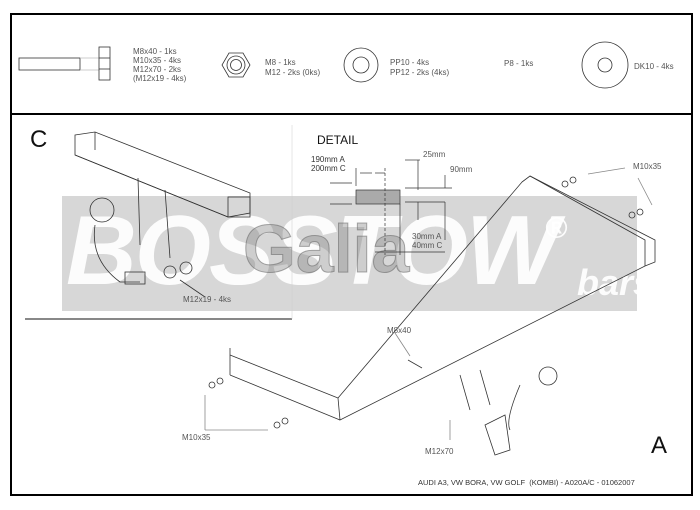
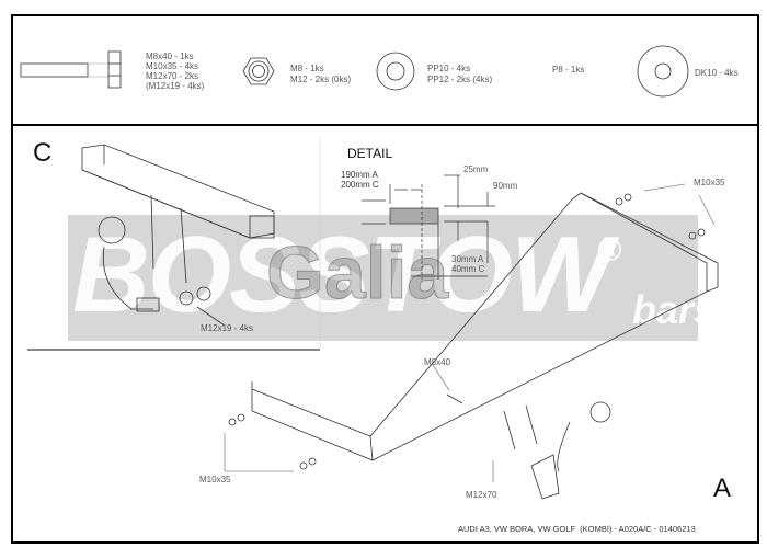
  M8x40 - 1ks
  M10x35 - 4ks
  M12x70 - 2ks
  (M12x19 - 4ks)
  M8 - 1ks
  M12 - 2ks (0ks)
  PP10 - 4ks
  PP12 - 2ks (4ks)
  P8 - 1ks
  DK10 - 4ks
  BOSSTOW
  ®
  bars
  Galia
  C
  M12x19 - 4ks
  DETAIL
  190mm A
  200mm C
  25mm
  90mm
  30mm A
  40mm C
  M10x35
  M10x35
  M8x40
  M12x70
  A
- AUDI A3, VW BORA, VW GOLF (KOMBI) - A020A/C - 01062007
+ AUDI A3, VW BORA, VW GOLF (KOMBI) - A020A/C - 01406213
